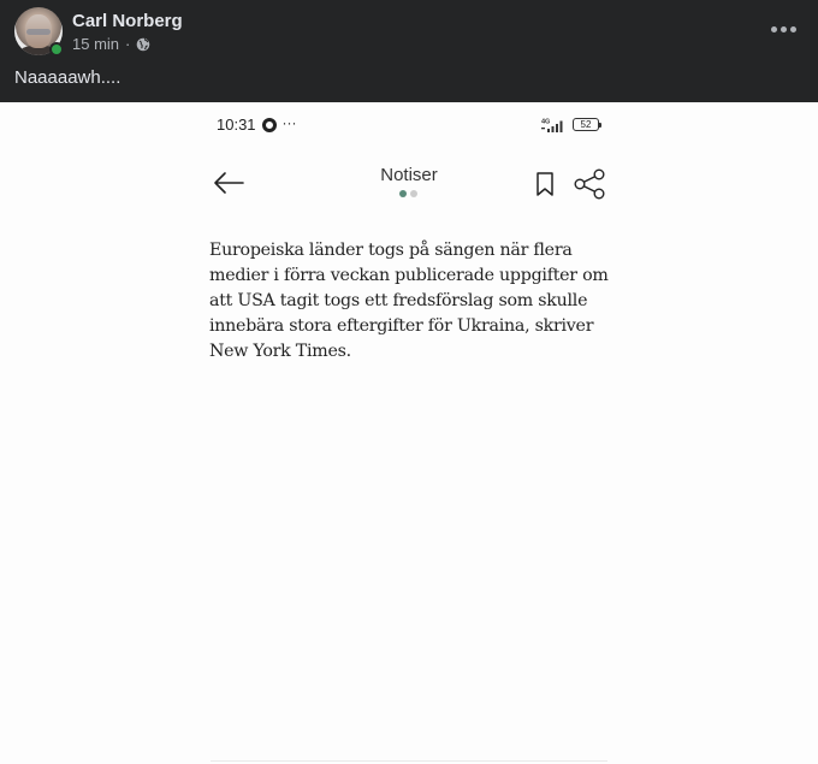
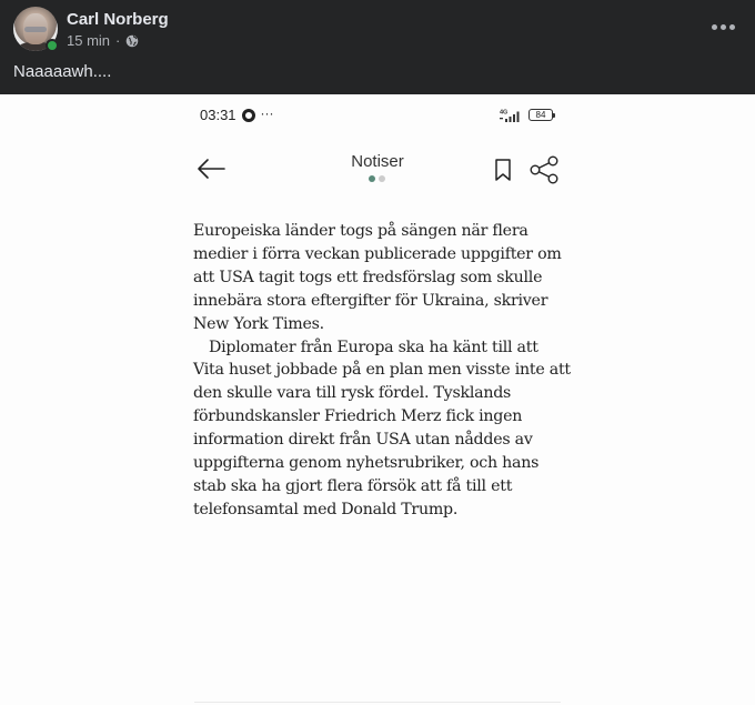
  Carl Norberg
  15 min
  ·
  Naaaaawh....
- 10:31
+ 03:31
  ···
- 52
+ 84
  Notiser
  Europeiska länder togs på sängen när flera medier i förra veckan publicerade uppgifter om att USA tagit togs ett fredsförslag som skulle innebära stora eftergifter för Ukraina, skriver New York Times.
+ Diplomater från Europa ska ha känt till att Vita huset jobbade på en plan men visste inte att den skulle vara till rysk fördel. Tysklands förbundskansler Friedrich Merz fick ingen information direkt från USA utan nåddes av uppgifterna genom nyhetsrubriker, och hans stab ska ha gjort flera försök att få till ett telefonsamtal med Donald Trump.
